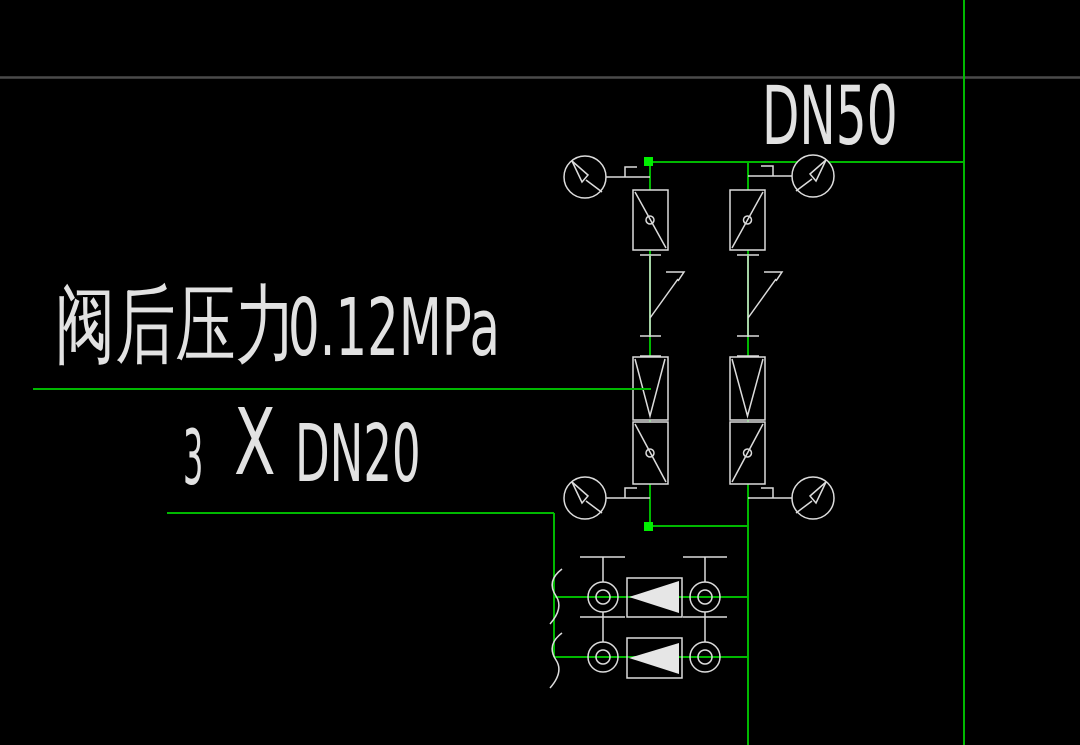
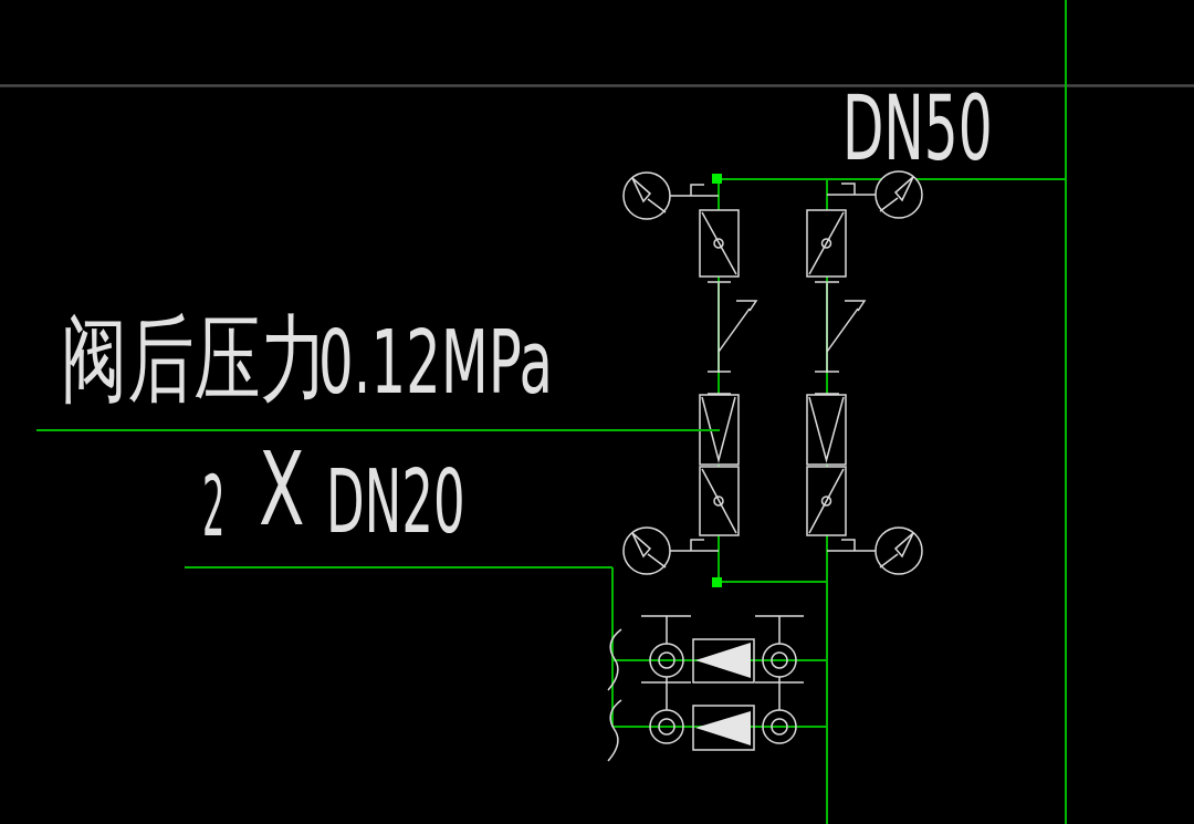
  阀后压力
  0.12MPa
- 3
+ 2
  X
  DN20
  DN50
